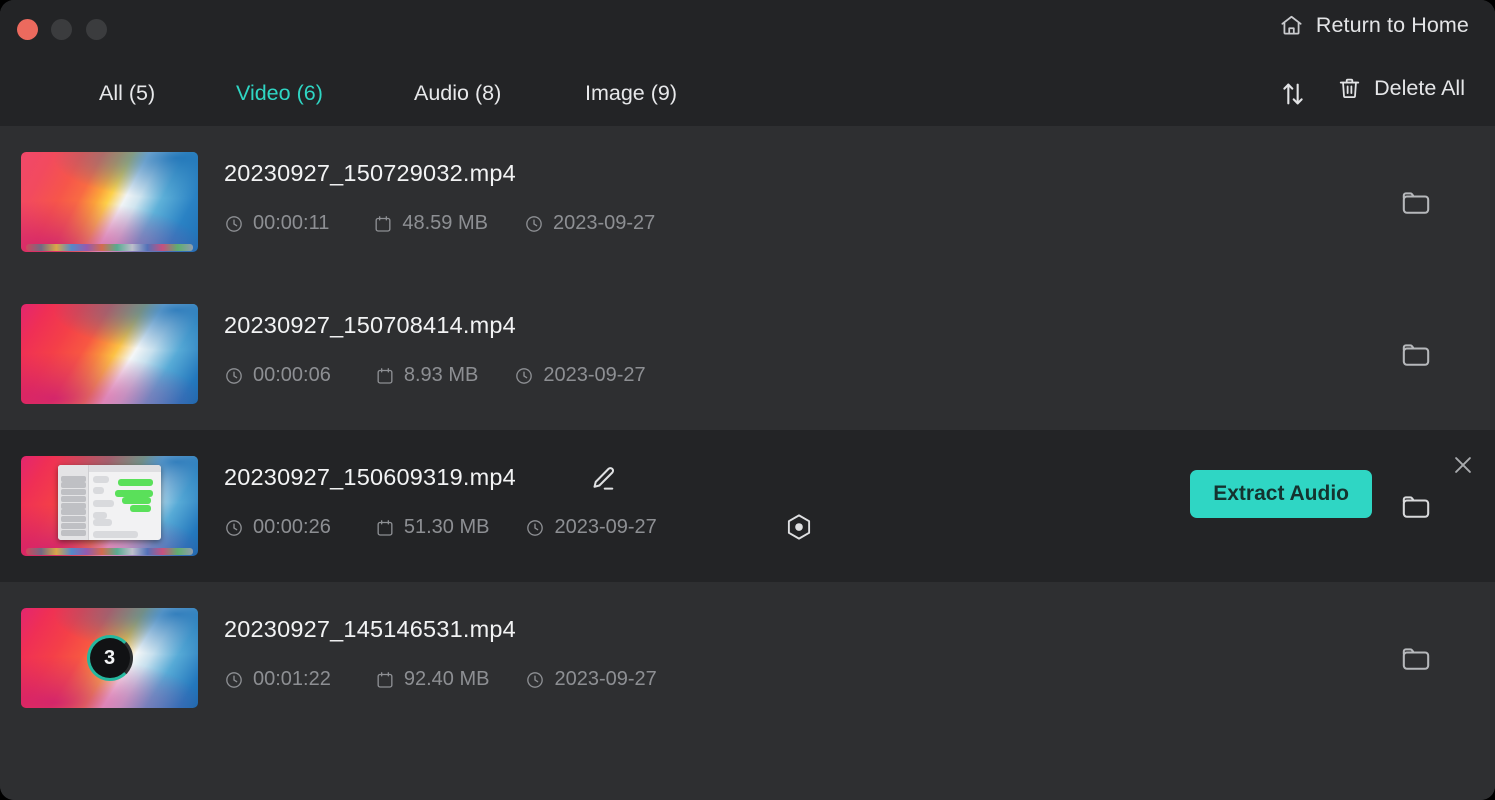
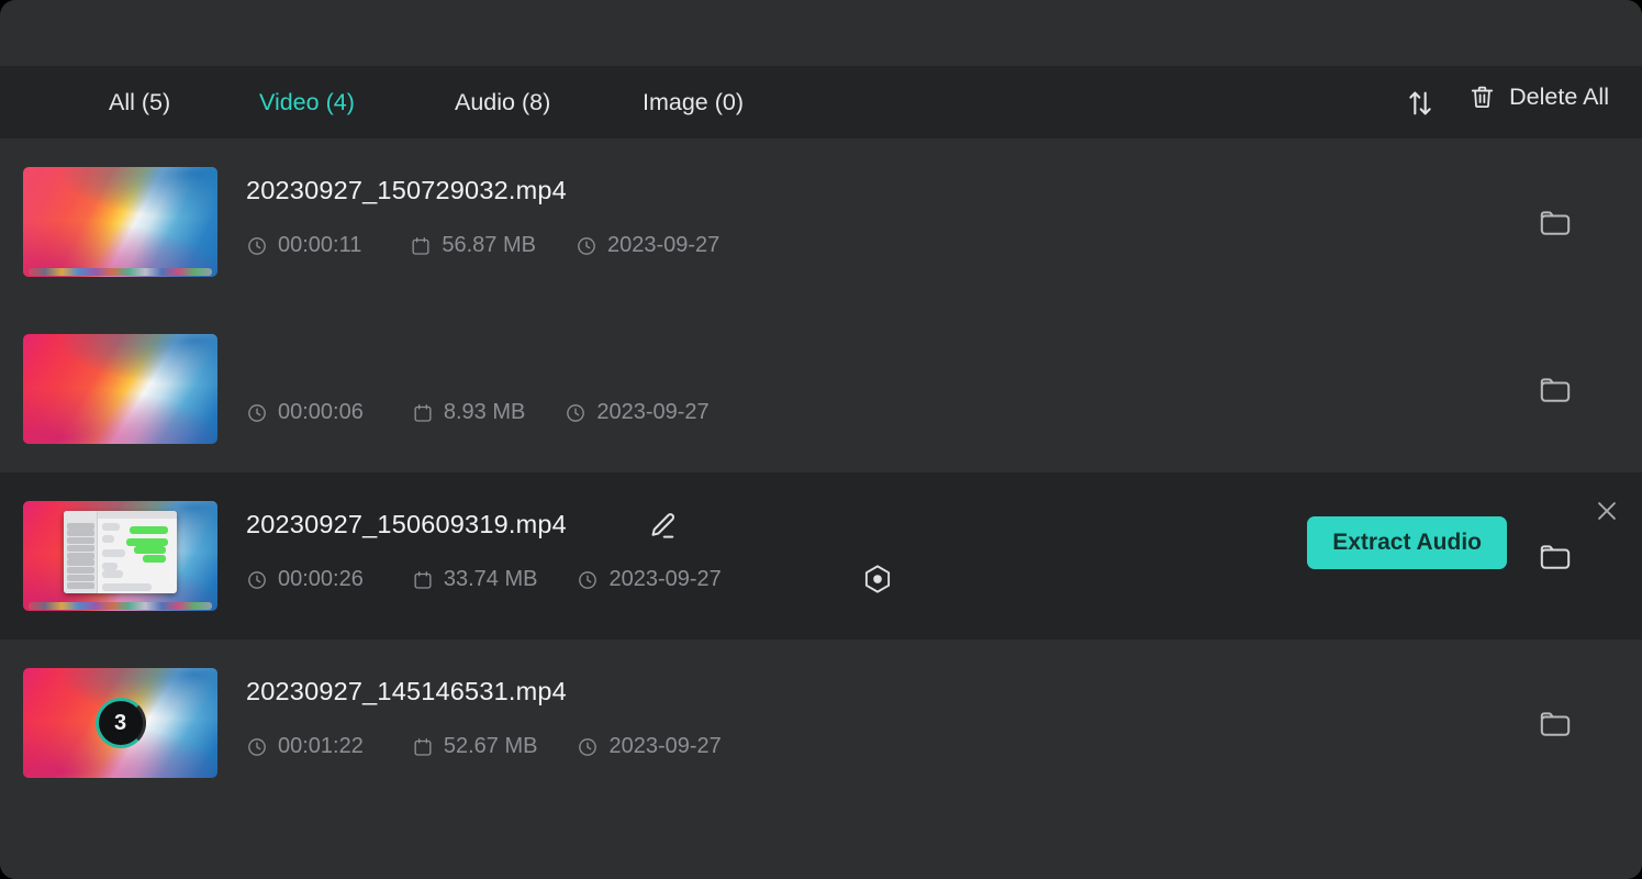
- Return to Home
  All (5)
- Video (6)
+ Video (4)
  Audio (8)
- Image (9)
+ Image (0)
  Delete All
  20230927_150729032.mp4
  00:00:11
- 48.59 MB
+ 56.87 MB
  2023-09-27
- 20230927_150708414.mp4
  00:00:06
  8.93 MB
  2023-09-27
  20230927_150609319.mp4
  00:00:26
- 51.30 MB
+ 33.74 MB
  2023-09-27
  Extract Audio
  3
  20230927_145146531.mp4
  00:01:22
- 92.40 MB
+ 52.67 MB
  2023-09-27
